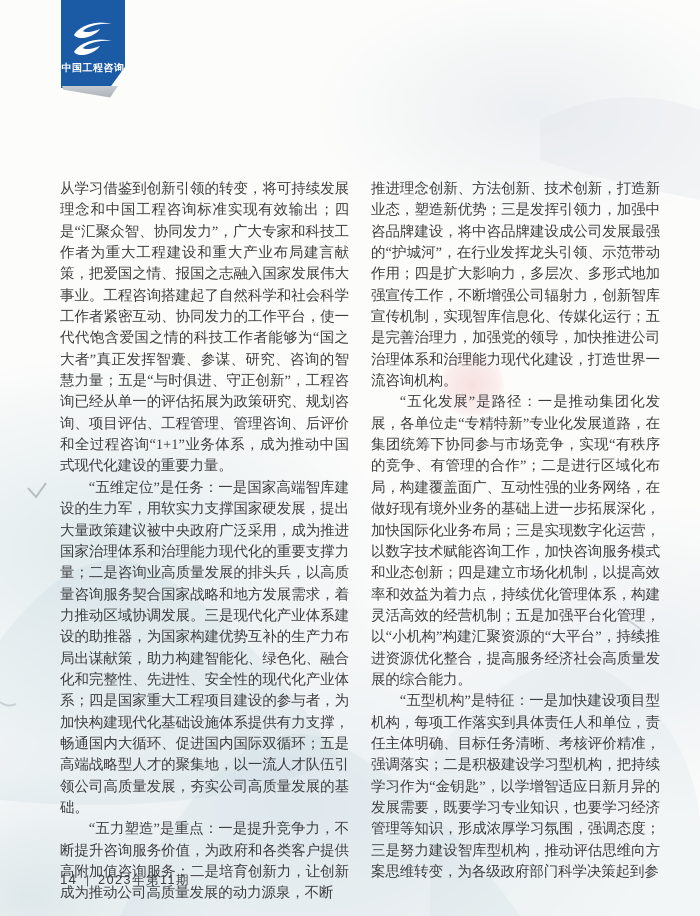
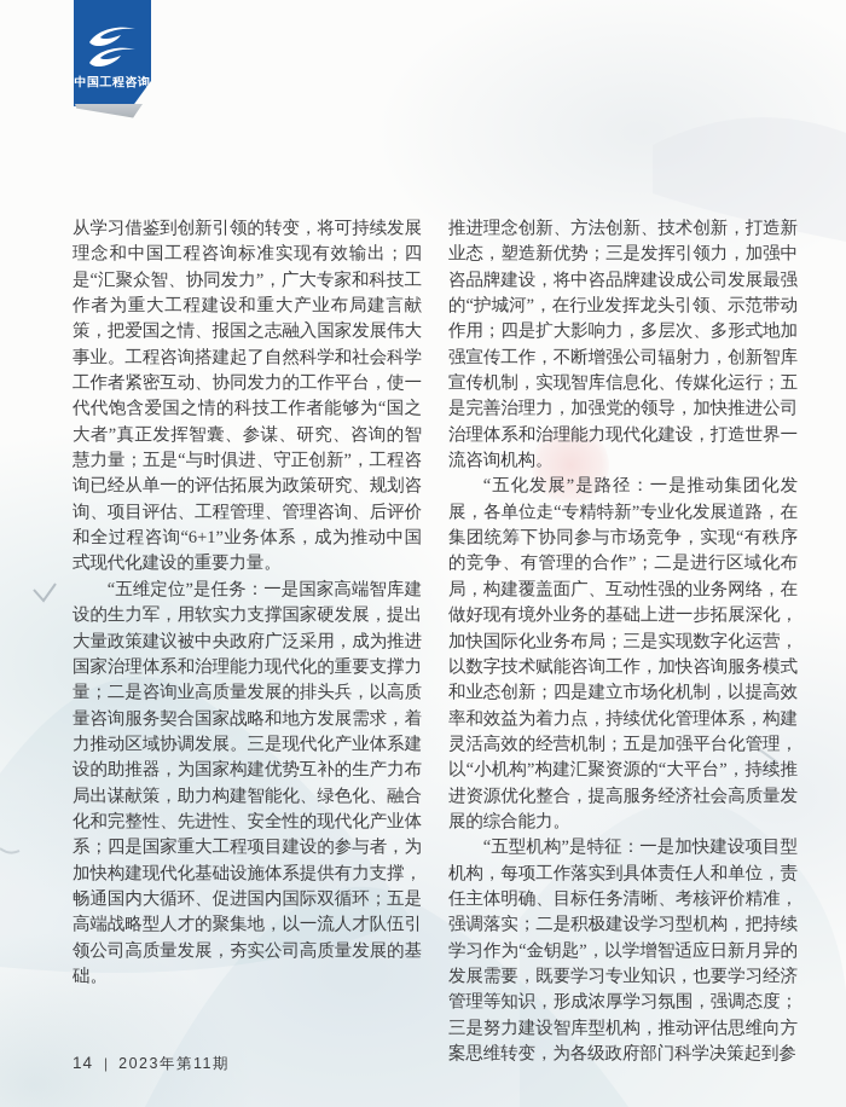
  中国工程咨询
- 从学习借鉴到创新引领的转变，将可持续发展理念和中国工程咨询标准实现有效输出；四是“汇聚众智、协同发力”，广大专家和科技工作者为重大工程建设和重大产业布局建言献策，把爱国之情、报国之志融入国家发展伟大事业。工程咨询搭建起了自然科学和社会科学工作者紧密互动、协同发力的工作平台，使一代代饱含爱国之情的科技工作者能够为“国之大者”真正发挥智囊、参谋、研究、咨询的智慧力量；五是“与时俱进、守正创新”，工程咨询已经从单一的评估拓展为政策研究、规划咨询、项目评估、工程管理、管理咨询、后评价和全过程咨询“1+1”业务体系，成为推动中国式现代化建设的重要力量。
+ 从学习借鉴到创新引领的转变，将可持续发展理念和中国工程咨询标准实现有效输出；四是“汇聚众智、协同发力”，广大专家和科技工作者为重大工程建设和重大产业布局建言献策，把爱国之情、报国之志融入国家发展伟大事业。工程咨询搭建起了自然科学和社会科学工作者紧密互动、协同发力的工作平台，使一代代饱含爱国之情的科技工作者能够为“国之大者”真正发挥智囊、参谋、研究、咨询的智慧力量；五是“与时俱进、守正创新”，工程咨询已经从单一的评估拓展为政策研究、规划咨询、项目评估、工程管理、管理咨询、后评价和全过程咨询“6+1”业务体系，成为推动中国式现代化建设的重要力量。
  “五维定位”是任务：一是国家高端智库建设的生力军，用软实力支撑国家硬发展，提出大量政策建议被中央政府广泛采用，成为推进国家治理体系和治理能力现代化的重要支撑力量；二是咨询业高质量发展的排头兵，以高质量咨询服务契合国家战略和地方发展需求，着力推动区域协调发展。三是现代化产业体系建设的助推器，为国家构建优势互补的生产力布局出谋献策，助力构建智能化、绿色化、融合化和完整性、先进性、安全性的现代化产业体系；四是国家重大工程项目建设的参与者，为加快构建现代化基础设施体系提供有力支撑，畅通国内大循环、促进国内国际双循环；五是高端战略型人才的聚集地，以一流人才队伍引领公司高质量发展，夯实公司高质量发展的基础。
- “五力塑造”是重点：一是提升竞争力，不断提升咨询服务价值，为政府和各类客户提供高附加值咨询服务；二是培育创新力，让创新成为推动公司高质量发展的动力源泉，不断
  推进理念创新、方法创新、技术创新，打造新业态，塑造新优势；三是发挥引领力，加强中咨品牌建设，将中咨品牌建设成公司发展最强的“护城河”，在行业发挥龙头引领、示范带动作用；四是扩大影响力，多层次、多形式地加强宣传工作，不断增强公司辐射力，创新智库宣传机制，实现智库信息化、传媒化运行；五是完善治理力，加强党的领导，加快推进公司治理体系和治理能力现代化建设，打造世界一流咨询机构。
  “五化发展”是路径：一是推动集团化发展，各单位走“专精特新”专业化发展道路，在集团统筹下协同参与市场竞争，实现“有秩序的竞争、有管理的合作”；二是进行区域化布局，构建覆盖面广、互动性强的业务网络，在做好现有境外业务的基础上进一步拓展深化，加快国际化业务布局；三是实现数字化运营，以数字技术赋能咨询工作，加快咨询服务模式和业态创新；四是建立市场化机制，以提高效率和效益为着力点，持续优化管理体系，构建灵活高效的经营机制；五是加强平台化管理，以“小机构”构建汇聚资源的“大平台”，持续推进资源优化整合，提高服务经济社会高质量发展的综合能力。
  “五型机构”是特征：一是加快建设项目型机构，每项工作落实到具体责任人和单位，责任主体明确、目标任务清晰、考核评价精准，强调落实；二是积极建设学习型机构，把持续学习作为“金钥匙”，以学增智适应日新月异的发展需要，既要学习专业知识，也要学习经济管理等知识，形成浓厚学习氛围，强调态度；三是努力建设智库型机构，推动评估思维向方案思维转变，为各级政府部门科学决策起到参
  14
  |
  2023年第11期
